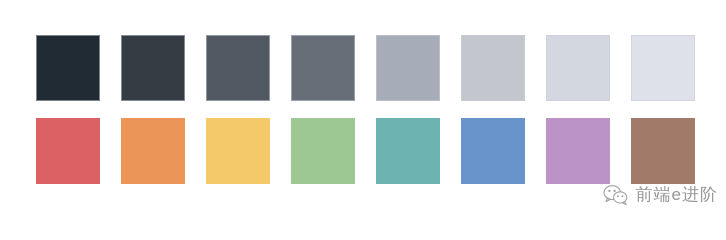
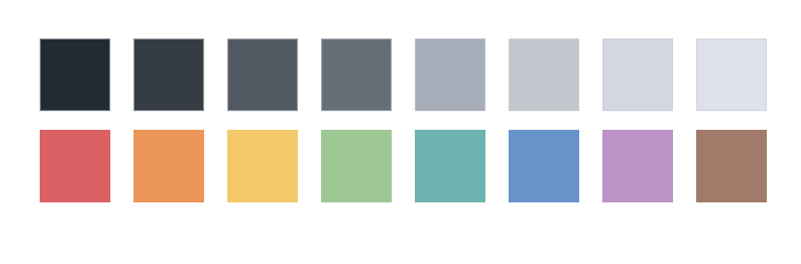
- 前端e进阶
